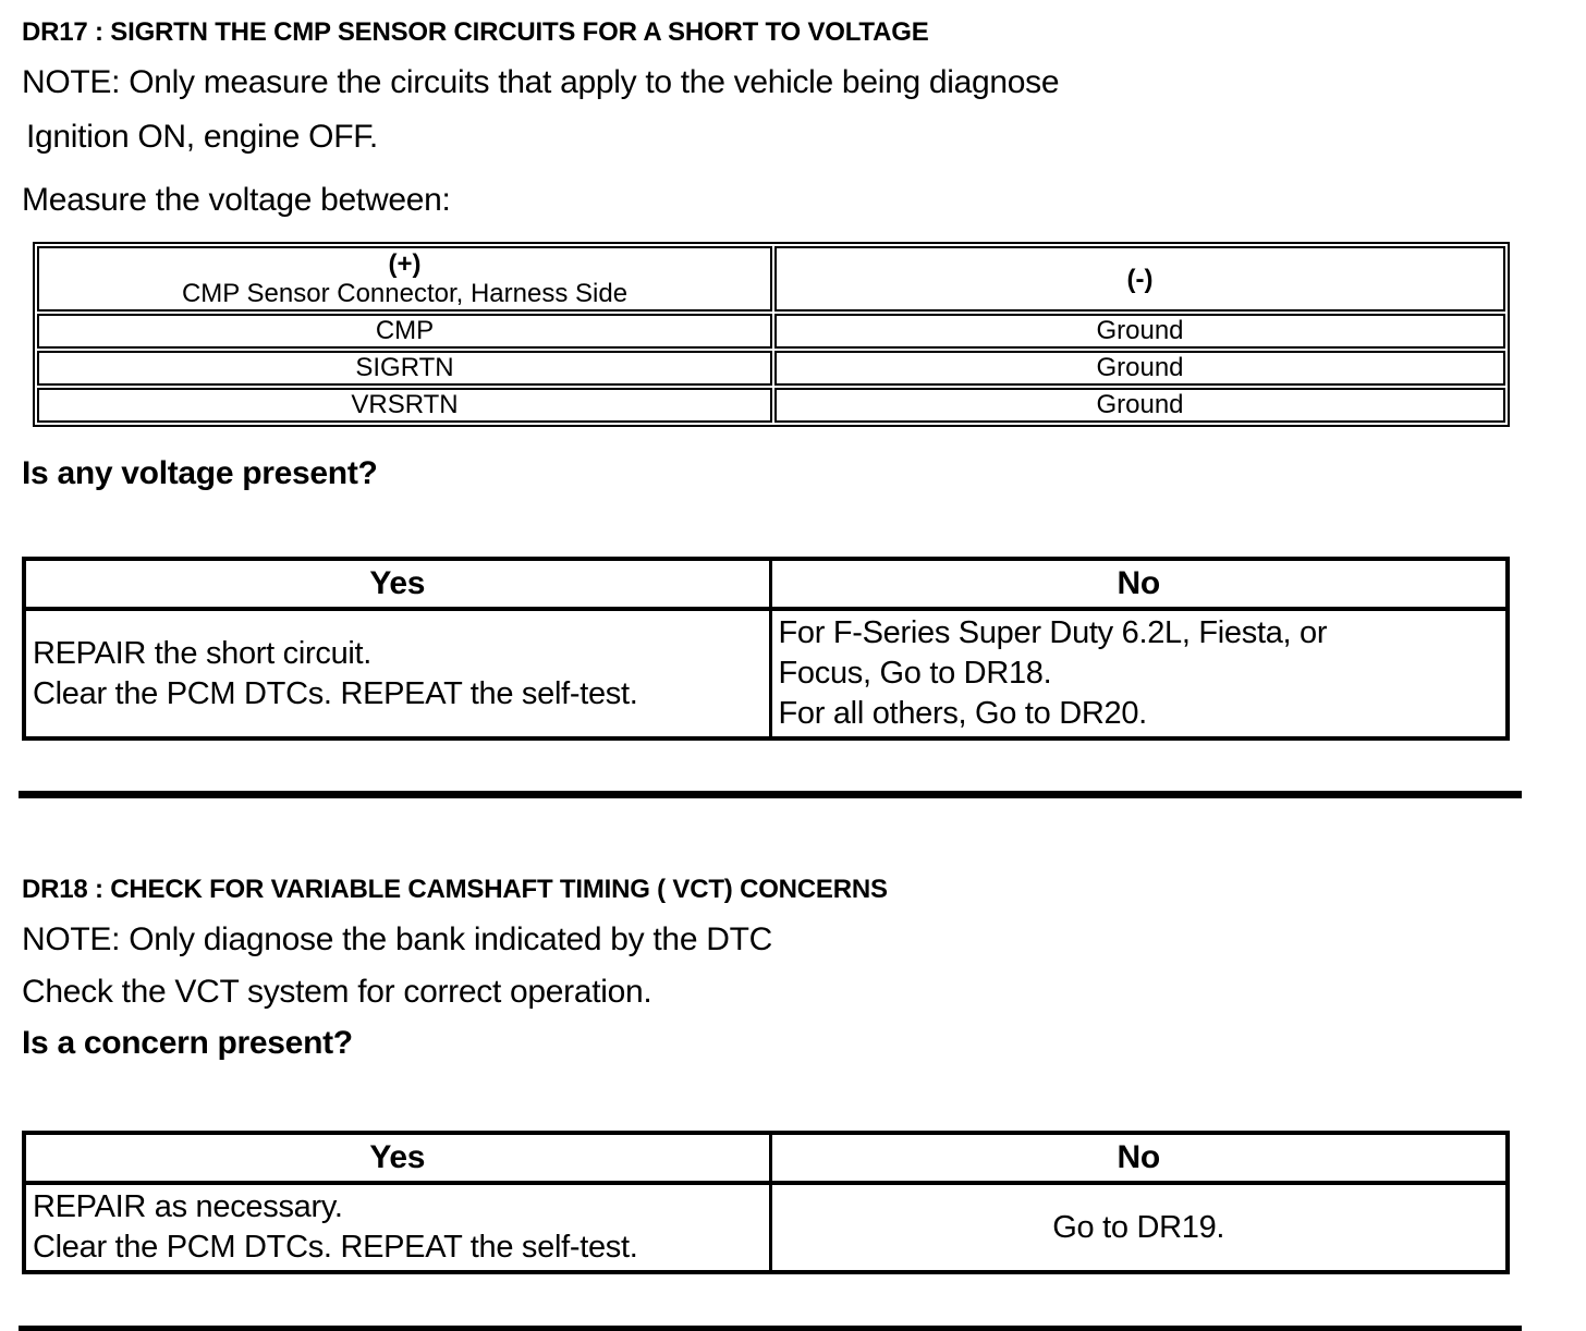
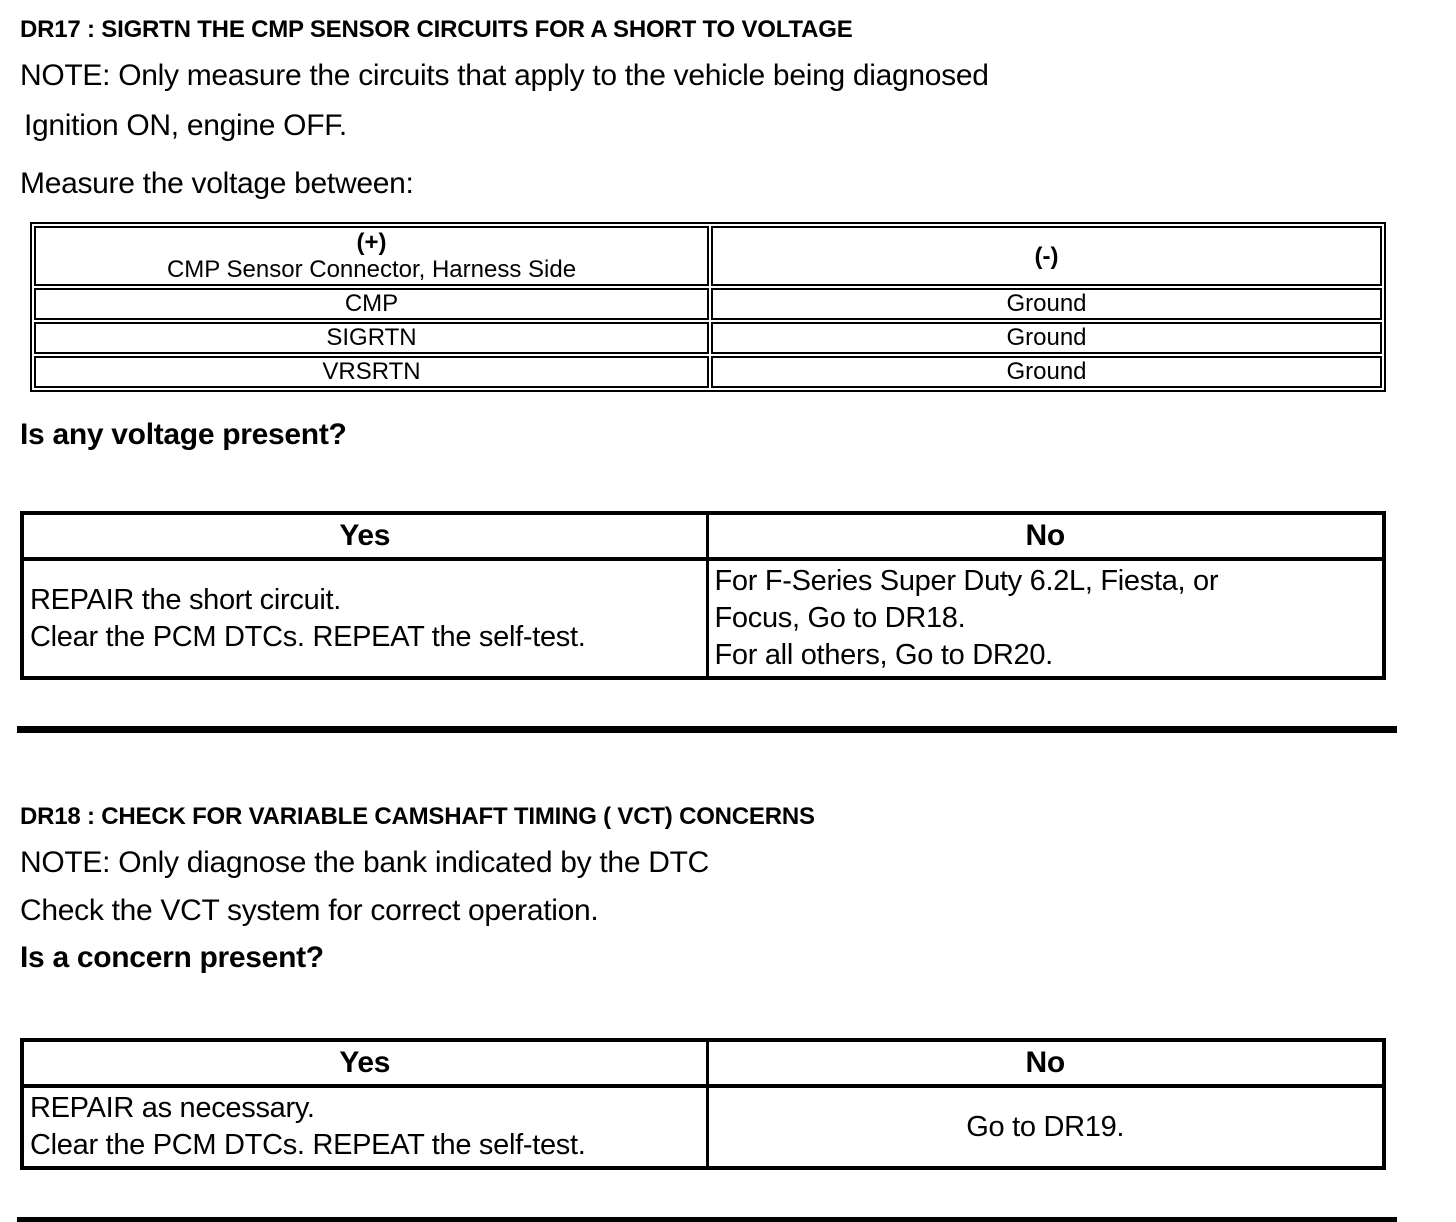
  DR17 : SIGRTN THE CMP SENSOR CIRCUITS FOR A SHORT TO VOLTAGE
- NOTE: Only measure the circuits that apply to the vehicle being diagnose
+ NOTE: Only measure the circuits that apply to the vehicle being diagnosed
  Ignition ON, engine OFF.
  Measure the voltage between:
  (+) CMP Sensor Connector, Harness Side	(-)
  CMP	Ground
  SIGRTN	Ground
  VRSRTN	Ground
  Is any voltage present?
  Yes	No
  REPAIR the short circuit. Clear the PCM DTCs. REPEAT the self-test.	For F-Series Super Duty 6.2L, Fiesta, or Focus, Go to DR18. For all others, Go to DR20.
  DR18 : CHECK FOR VARIABLE CAMSHAFT TIMING ( VCT) CONCERNS
  NOTE: Only diagnose the bank indicated by the DTC
  Check the VCT system for correct operation.
  Is a concern present?
  Yes	No
  REPAIR as necessary. Clear the PCM DTCs. REPEAT the self-test.	Go to DR19.
